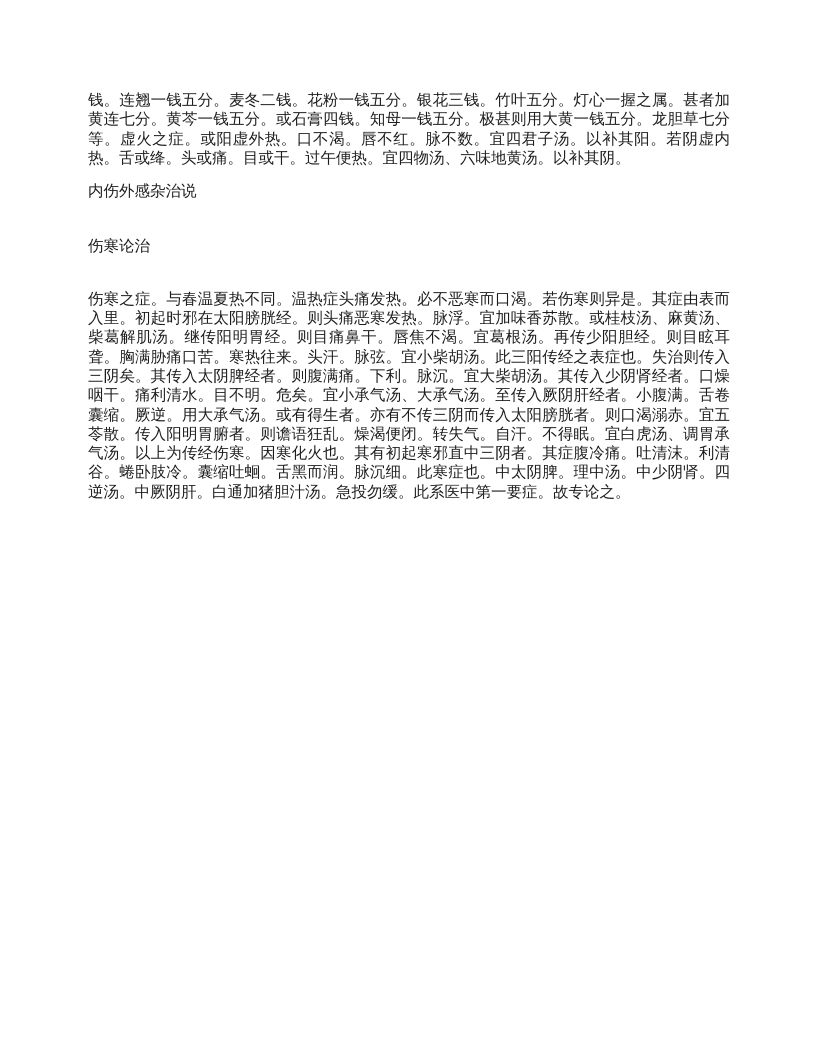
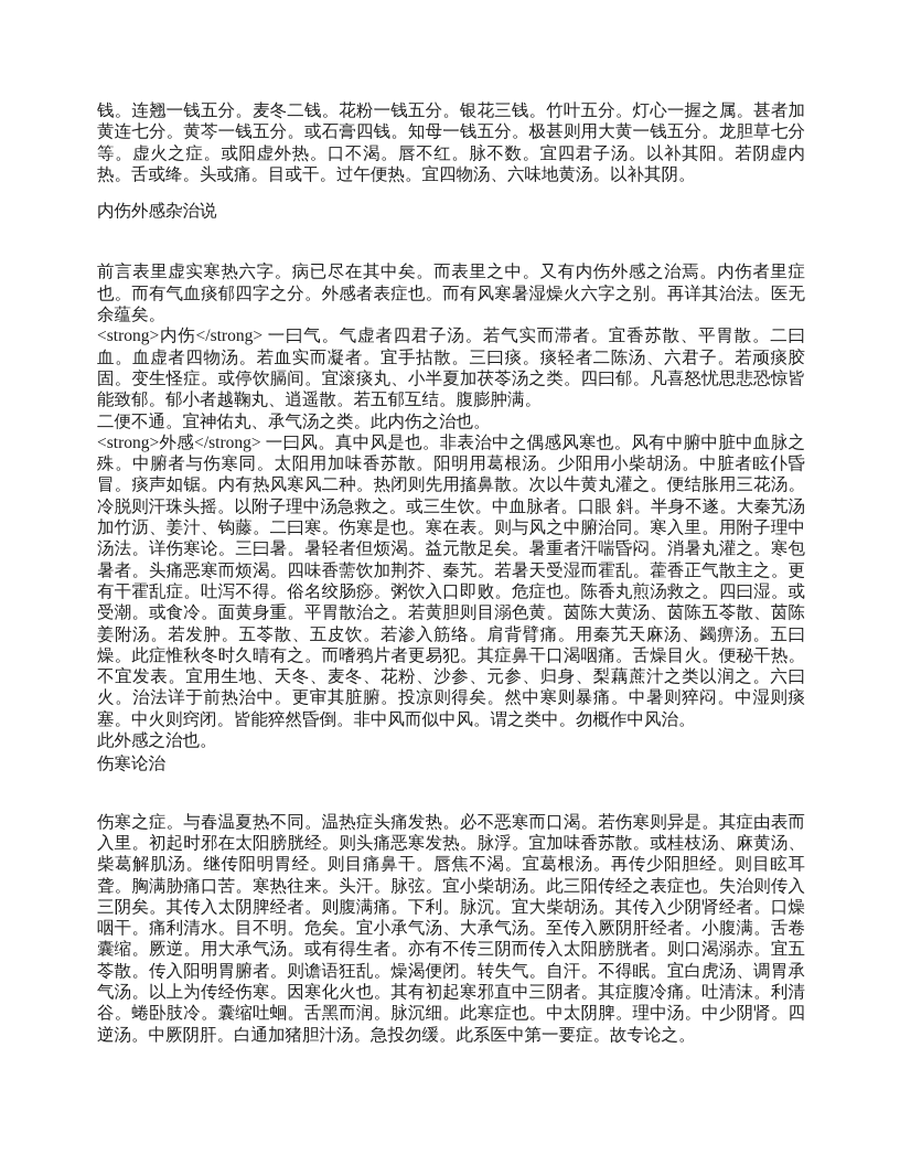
  钱。连翘一钱五分。麦冬二钱。花粉一钱五分。银花三钱。竹叶五分。灯心一握之属。甚者加黄连七分。黄芩一钱五分。或石膏四钱。知母一钱五分。极甚则用大黄一钱五分。龙胆草七分等。虚火之症。或阳虚外热。口不渴。唇不红。脉不数。宜四君子汤。以补其阳。若阴虚内热。舌或绛。头或痛。目或干。过午便热。宜四物汤、六味地黄汤。以补其阴。
  内伤外感杂治说
+ 前言表里虚实寒热六字。病已尽在其中矣。而表里之中。又有内伤外感之治焉。内伤者里症也。而有气血痰郁四字之分。外感者表症也。而有风寒暑湿燥火六字之别。再详其治法。医无余蕴矣。
+ <strong>内伤</strong> 一曰气。气虚者四君子汤。若气实而滞者。宜香苏散、平胃散。二曰血。血虚者四物汤。若血实而凝者。宜手拈散。三曰痰。痰轻者二陈汤、六君子。若顽痰胶固。变生怪症。或停饮膈间。宜滚痰丸、小半夏加茯苓汤之类。四曰郁。凡喜怒忧思悲恐惊皆能致郁。郁小者越鞠丸、逍遥散。若五郁互结。腹膨肿满。
+ 二便不通。宜神佑丸、承气汤之类。此内伤之治也。
+ <strong>外感</strong> 一曰风。真中风是也。非表治中之偶感风寒也。风有中腑中脏中血脉之殊。中腑者与伤寒同。太阳用加味香苏散。阳明用葛根汤。少阳用小柴胡汤。中脏者眩仆昏冒。痰声如锯。内有热风寒风二种。热闭则先用搐鼻散。次以牛黄丸灌之。便结胀用三花汤。冷脱则汗珠头摇。以附子理中汤急救之。或三生饮。中血脉者。口眼 斜。半身不遂。大秦艽汤加竹沥、姜汁、钩藤。二曰寒。伤寒是也。寒在表。则与风之中腑治同。寒入里。用附子理中汤法。详伤寒论。三曰暑。暑轻者但烦渴。益元散足矣。暑重者汗喘昏闷。消暑丸灌之。寒包暑者。头痛恶寒而烦渴。四味香薷饮加荆芥、秦艽。若暑天受湿而霍乱。藿香正气散主之。更有干霍乱症。吐泻不得。俗名绞肠痧。粥饮入口即败。危症也。陈香丸煎汤救之。四曰湿。或受潮。或食冷。面黄身重。平胃散治之。若黄胆则目溺色黄。茵陈大黄汤、茵陈五苓散、茵陈姜附汤。若发肿。五苓散、五皮饮。若渗入筋络。肩背臂痛。用秦艽天麻汤、蠲痹汤。五曰燥。此症惟秋冬时久晴有之。而嗜鸦片者更易犯。其症鼻干口渴咽痛。舌燥目火。便秘干热。不宜发表。宜用生地、天冬、麦冬、花粉、沙参、元参、归身、梨藕蔗汁之类以润之。六曰火。治法详于前热治中。更审其脏腑。投凉则得矣。然中寒则暴痛。中暑则猝闷。中湿则痰塞。中火则窍闭。皆能猝然昏倒。非中风而似中风。谓之类中。勿概作中风治。
+ 此外感之治也。
  伤寒论治
  伤寒之症。与春温夏热不同。温热症头痛发热。必不恶寒而口渴。若伤寒则异是。其症由表而入里。初起时邪在太阳膀胱经。则头痛恶寒发热。脉浮。宜加味香苏散。或桂枝汤、麻黄汤、柴葛解肌汤。继传阳明胃经。则目痛鼻干。唇焦不渴。宜葛根汤。再传少阳胆经。则目眩耳聋。胸满胁痛口苦。寒热往来。头汗。脉弦。宜小柴胡汤。此三阳传经之表症也。失治则传入三阴矣。其传入太阴脾经者。则腹满痛。下利。脉沉。宜大柴胡汤。其传入少阴肾经者。口燥咽干。痛利清水。目不明。危矣。宜小承气汤、大承气汤。至传入厥阴肝经者。小腹满。舌卷囊缩。厥逆。用大承气汤。或有得生者。亦有不传三阴而传入太阳膀胱者。则口渴溺赤。宜五苓散。传入阳明胃腑者。则谵语狂乱。燥渴便闭。转失气。自汗。不得眠。宜白虎汤、调胃承气汤。以上为传经伤寒。因寒化火也。其有初起寒邪直中三阴者。其症腹冷痛。吐清沫。利清谷。蜷卧肢冷。囊缩吐蛔。舌黑而润。脉沉细。此寒症也。中太阴脾。理中汤。中少阴肾。四逆汤。中厥阴肝。白通加猪胆汁汤。急投勿缓。此系医中第一要症。故专论之。
